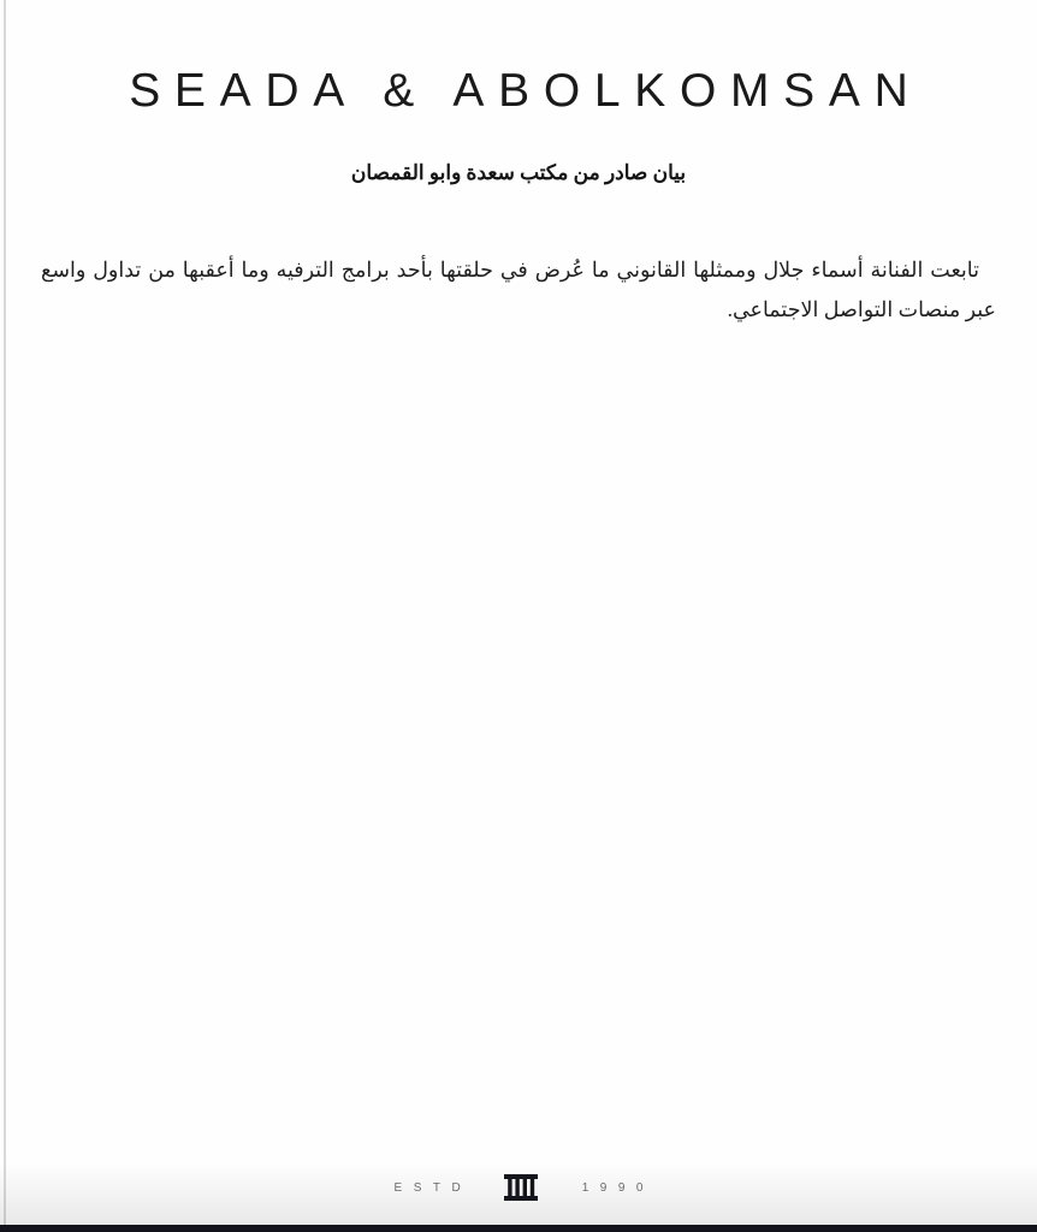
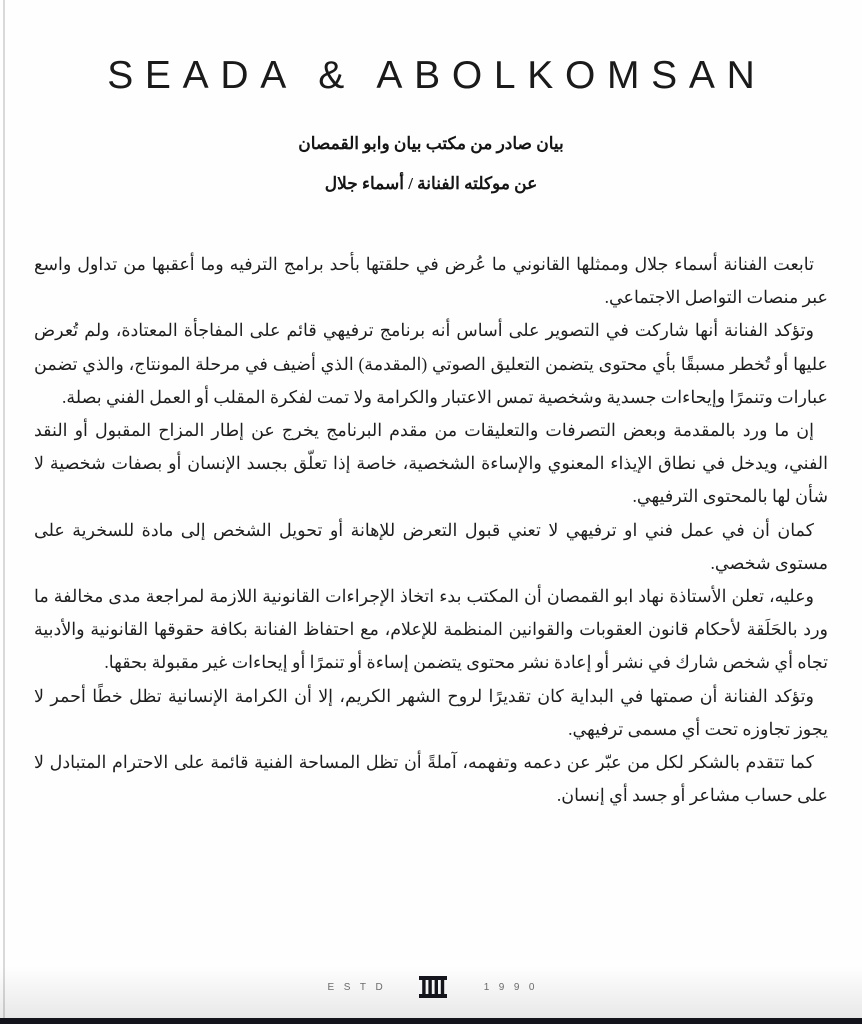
  SEADA & ABOLKOMSAN
- بيان صادر من مكتب سعدة وابو القمصان
+ بيان صادر من مكتب بيان وابو القمصان
+ عن موكلته الفنانة / أسماء جلال
  تابعت الفنانة أسماء جلال وممثلها القانوني ما عُرض في حلقتها بأحد برامج الترفيه وما أعقبها من تداول واسع عبر منصات التواصل الاجتماعي.
+ وتؤكد الفنانة أنها شاركت في التصوير على أساس أنه برنامج ترفيهي قائم على المفاجأة المعتادة، ولم تُعرض عليها أو تُخطر مسبقًا بأي محتوى يتضمن التعليق الصوتي (المقدمة) الذي أضيف في مرحلة المونتاج، والذي تضمن عبارات وتنمرًا وإيحاءات جسدية وشخصية تمس الاعتبار والكرامة ولا تمت لفكرة المقلب أو العمل الفني بصلة.
+ إن ما ورد بالمقدمة وبعض التصرفات والتعليقات من مقدم البرنامج يخرج عن إطار المزاح المقبول أو النقد الفني، ويدخل في نطاق الإيذاء المعنوي والإساءة الشخصية، خاصة إذا تعلّق بجسد الإنسان أو بصفات شخصية لا شأن لها بالمحتوى الترفيهي.
+ كمان أن في عمل فني او ترفيهي لا تعني قبول التعرض للإهانة أو تحويل الشخص إلى مادة للسخرية على مستوى شخصي.
+ وعليه، تعلن الأستاذة نهاد ابو القمصان أن المكتب بدء اتخاذ الإجراءات القانونية اللازمة لمراجعة مدى مخالفة ما ورد بالحَلَقة لأحكام قانون العقوبات والقوانين المنظمة للإعلام، مع احتفاظ الفنانة بكافة حقوقها القانونية والأدبية تجاه أي شخص شارك في نشر أو إعادة نشر محتوى يتضمن إساءة أو تنمرًا أو إيحاءات غير مقبولة بحقها.
+ وتؤكد الفنانة أن صمتها في البداية كان تقديرًا لروح الشهر الكريم، إلا أن الكرامة الإنسانية تظل خطًا أحمر لا يجوز تجاوزه تحت أي مسمى ترفيهي.
+ كما تتقدم بالشكر لكل من عبّر عن دعمه وتفهمه، آملةً أن تظل المساحة الفنية قائمة على الاحترام المتبادل لا على حساب مشاعر أو جسد أي إنسان.
